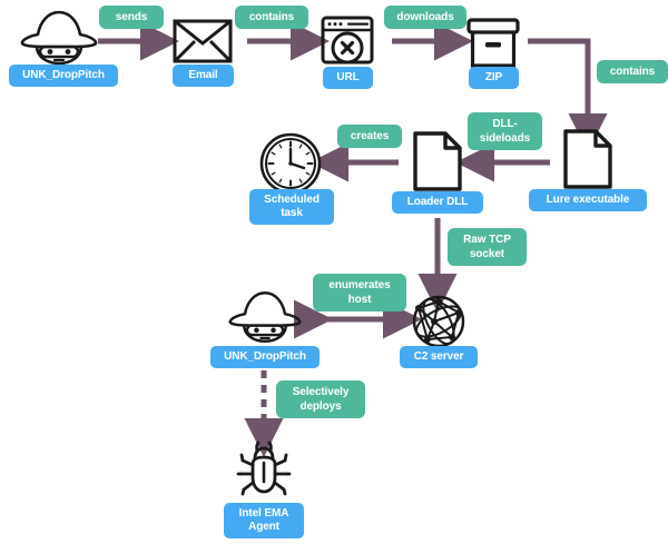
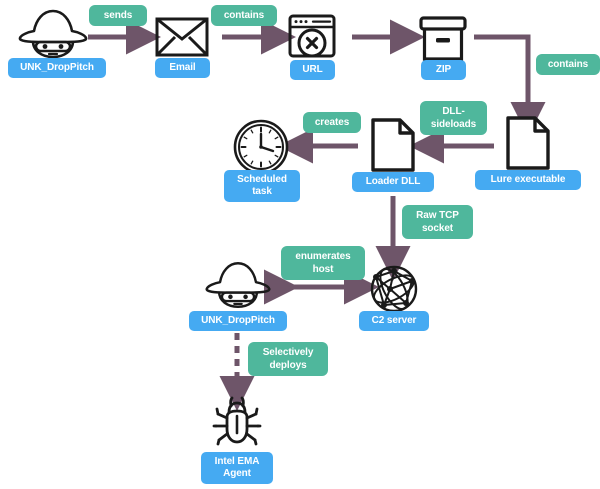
  UNK_DropPitch
  Email
  URL
  ZIP
  Lure executable
  Loader DLL
  Scheduled
  task
  C2 server
  UNK_DropPitch
  Intel EMA
  Agent
  sends
  contains
- downloads
  contains
  DLL-
  sideloads
  creates
  Raw TCP
  socket
  enumerates
  host
  Selectively
  deploys
